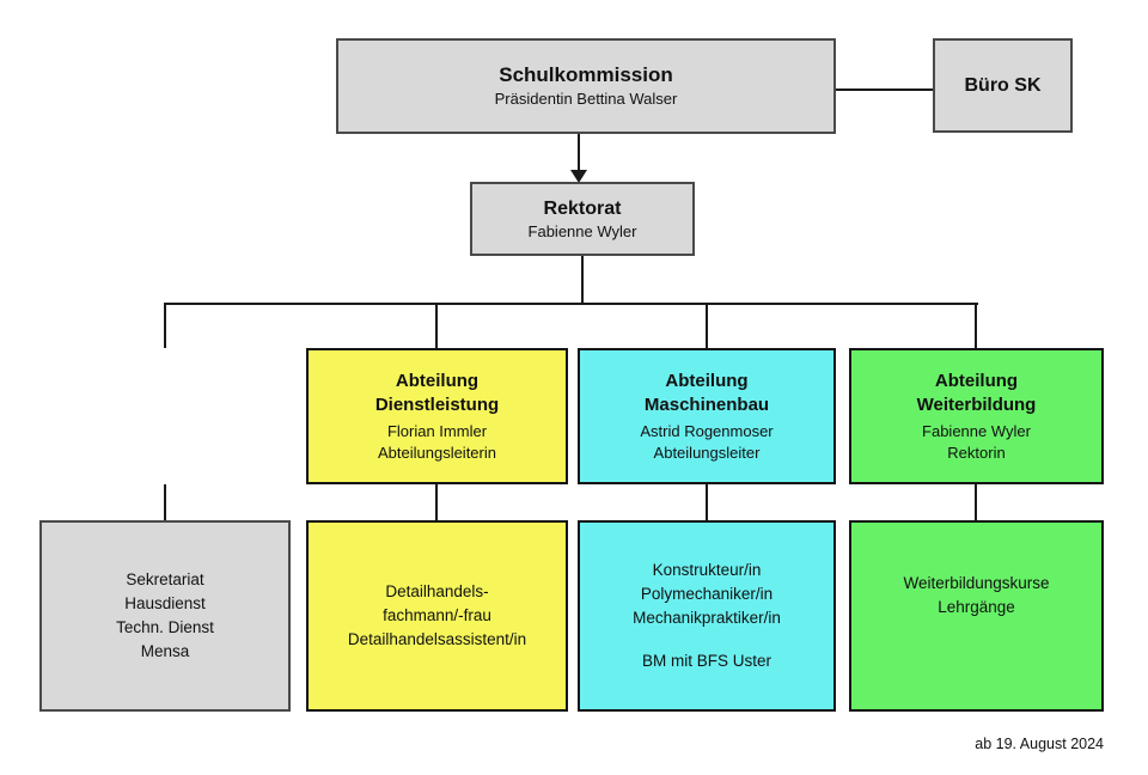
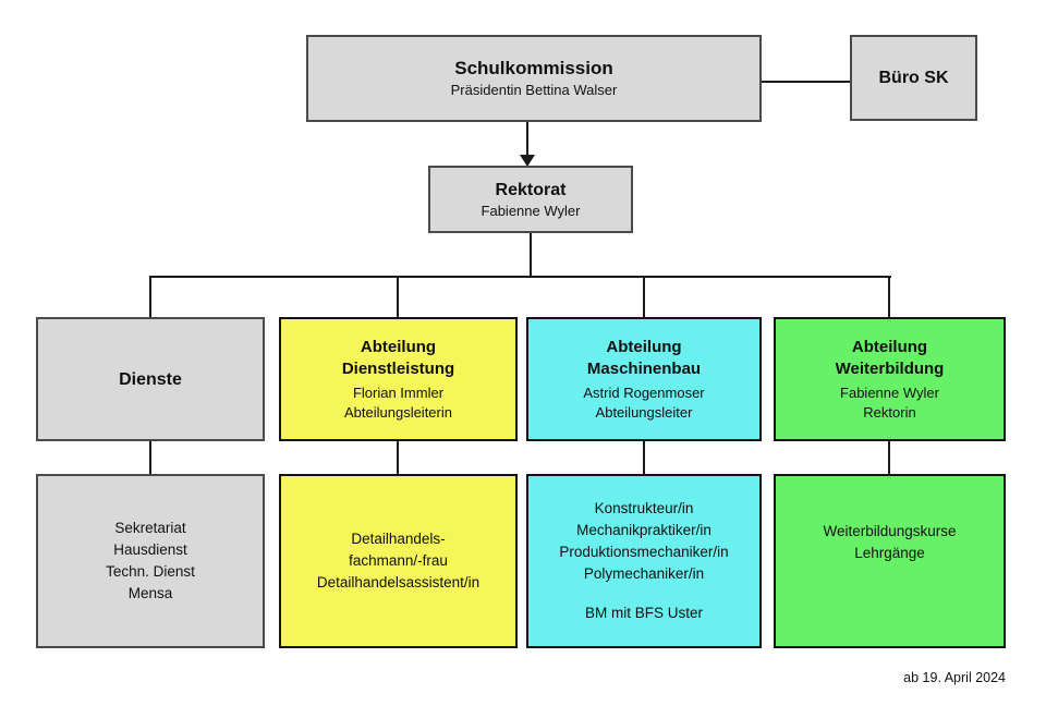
  Schulkommission
  Präsidentin Bettina Walser
  Büro SK
  Rektorat
  Fabienne Wyler
+ Dienste
  Abteilung
  Dienstleistung
  Florian Immler
  Abteilungsleiterin
  Abteilung
  Maschinenbau
  Astrid Rogenmoser
  Abteilungsleiter
  Abteilung
  Weiterbildung
  Fabienne Wyler
  Rektorin
  Sekretariat
  Hausdienst
  Techn. Dienst
  Mensa
  Detailhandels-
  fachmann/-frau
  Detailhandelsassistent/in
  Konstrukteur/in
- Polymechaniker/in
+ Mechanikpraktiker/in
+ Produktionsmechaniker/in
- Mechanikpraktiker/in
+ Polymechaniker/in
  BM mit BFS Uster
  Weiterbildungskurse
  Lehrgänge
- ab 19. August 2024
+ ab 19. April 2024
